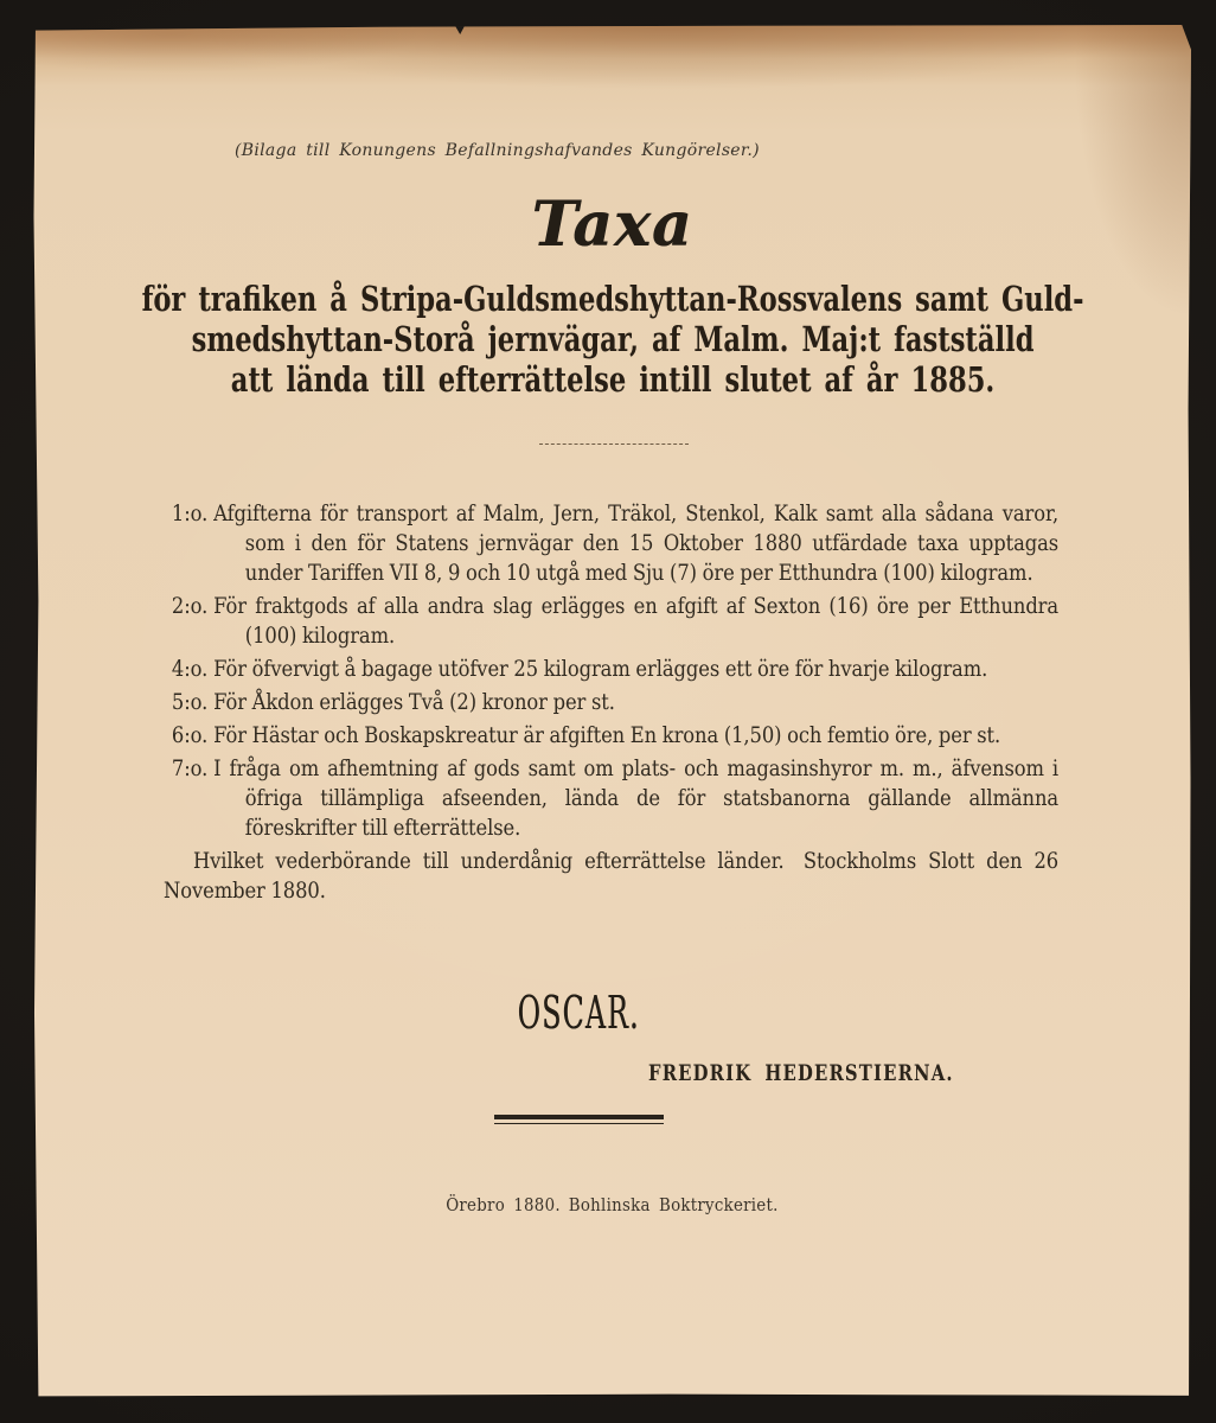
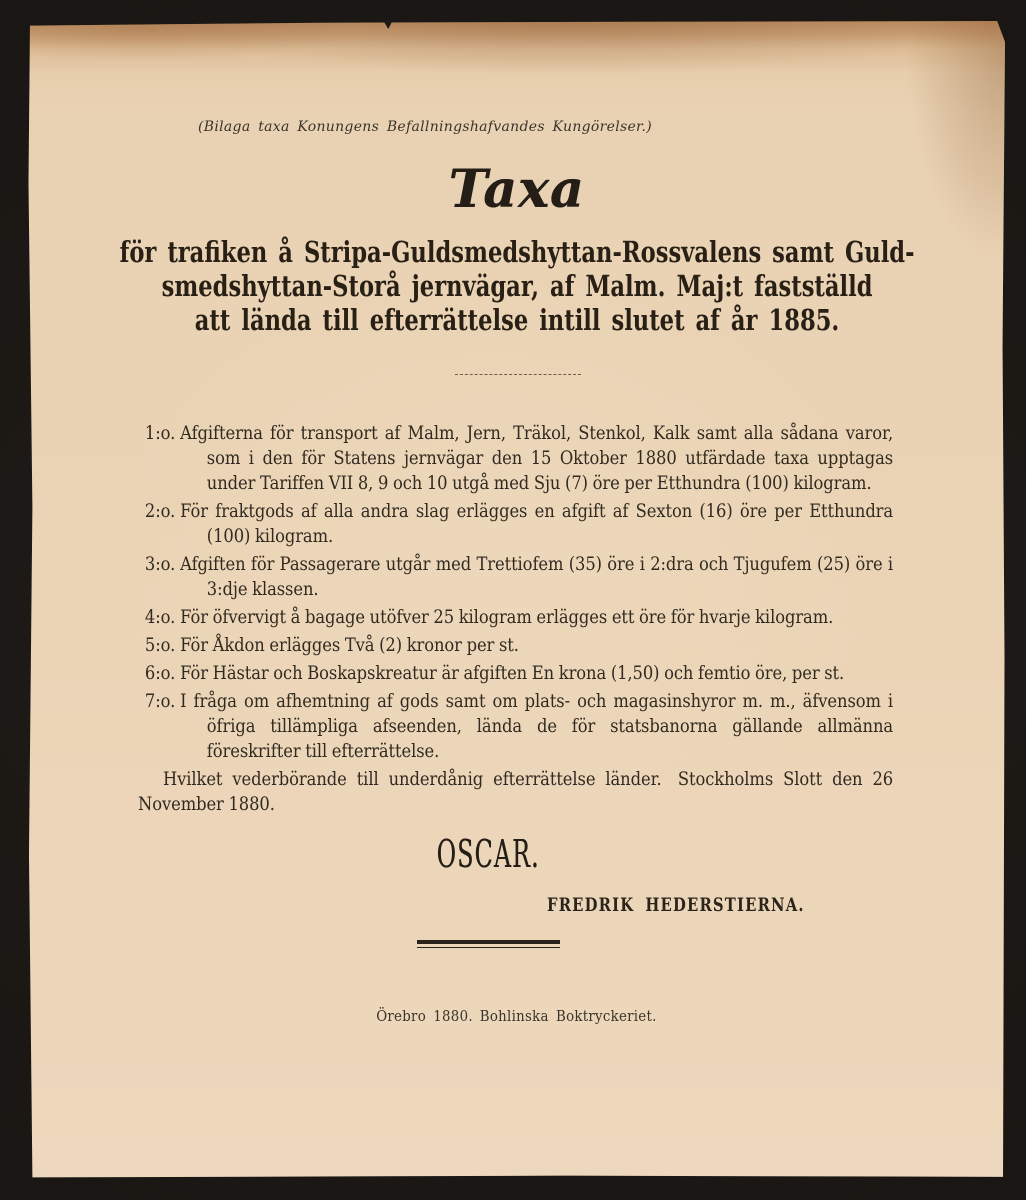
- (Bilaga till Konungens Befallningshafvandes Kungörelser.)
+ (Bilaga taxa Konungens Befallningshafvandes Kungörelser.)
  Taxa
  för trafiken å Stripa-Guldsmedshyttan-Rossvalens samt Guld-
  smedshyttan-Storå jernvägar, af Malm. Maj:t fastställd
  att lända till efterrättelse intill slutet af år 1885.
  1:o.
  Afgifterna för transport af Malm, Jern, Träkol, Stenkol, Kalk samt alla sådana varor, som i den för Statens jernvägar den 15 Oktober 1880 utfärdade taxa upptagas under Tariffen VII 8, 9 och 10 utgå med Sju (7) öre per Etthundra (100) kilogram.
  2:o.
  För fraktgods af alla andra slag erlägges en afgift af Sexton (16) öre per Etthundra (100) kilogram.
+ 3:o.
+ Afgiften för Passagerare utgår med Trettiofem (35) öre i 2:dra och Tjugufem (25) öre i 3:dje klassen.
  4:o.
  För öfvervigt å bagage utöfver 25 kilogram erlägges ett öre för hvarje kilogram.
  5:o.
  För Åkdon erlägges Två (2) kronor per st.
  6:o.
  För Hästar och Boskapskreatur är afgiften En krona (1,50) och femtio öre, per st.
  7:o.
  I fråga om afhemtning af gods samt om plats- och magasinshyror m. m., äfvensom i öfriga tillämpliga afseenden, lända de för statsbanorna gällande allmänna föreskrifter till efterrättelse.
  Hvilket vederbörande till underdånig efterrättelse länder. Stockholms Slott den 26 November 1880.
  OSCAR.
  FREDRIK HEDERSTIERNA.
  Örebro 1880. Bohlinska Boktryckeriet.
